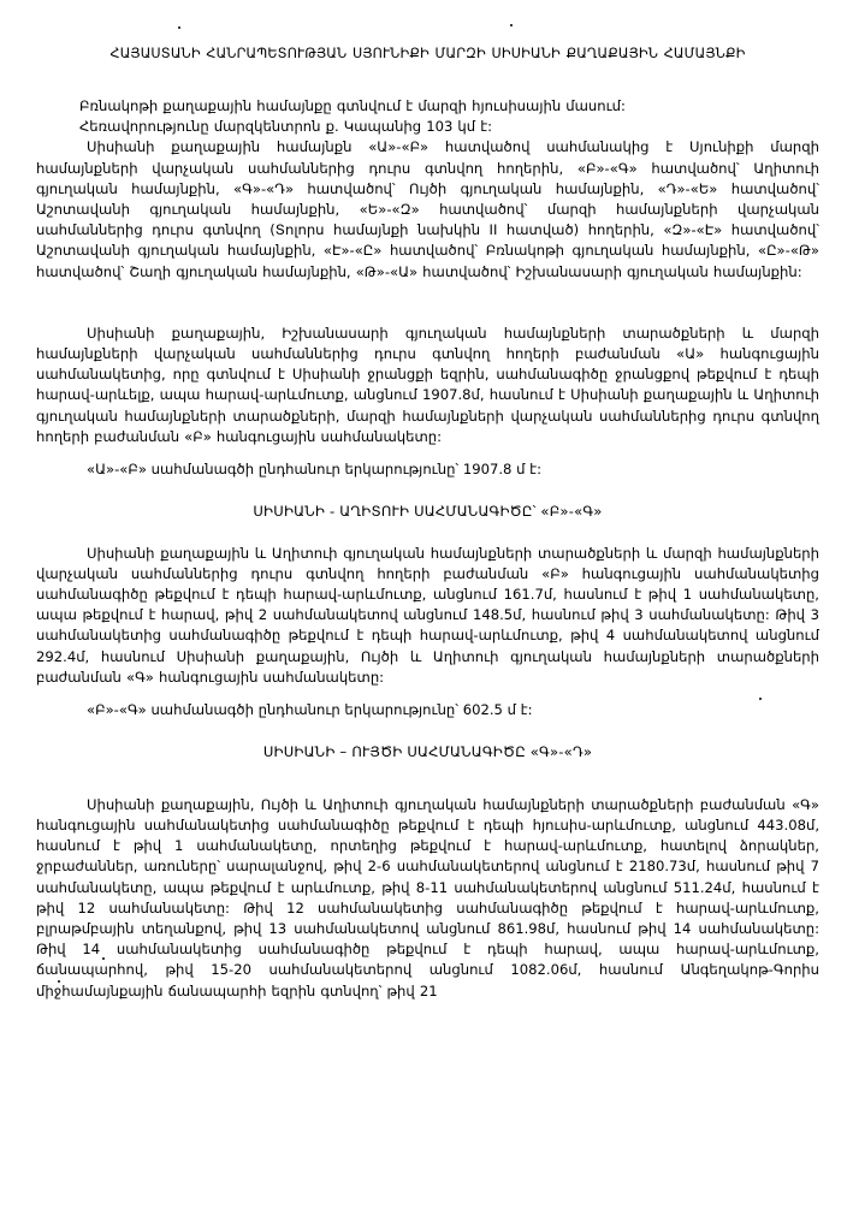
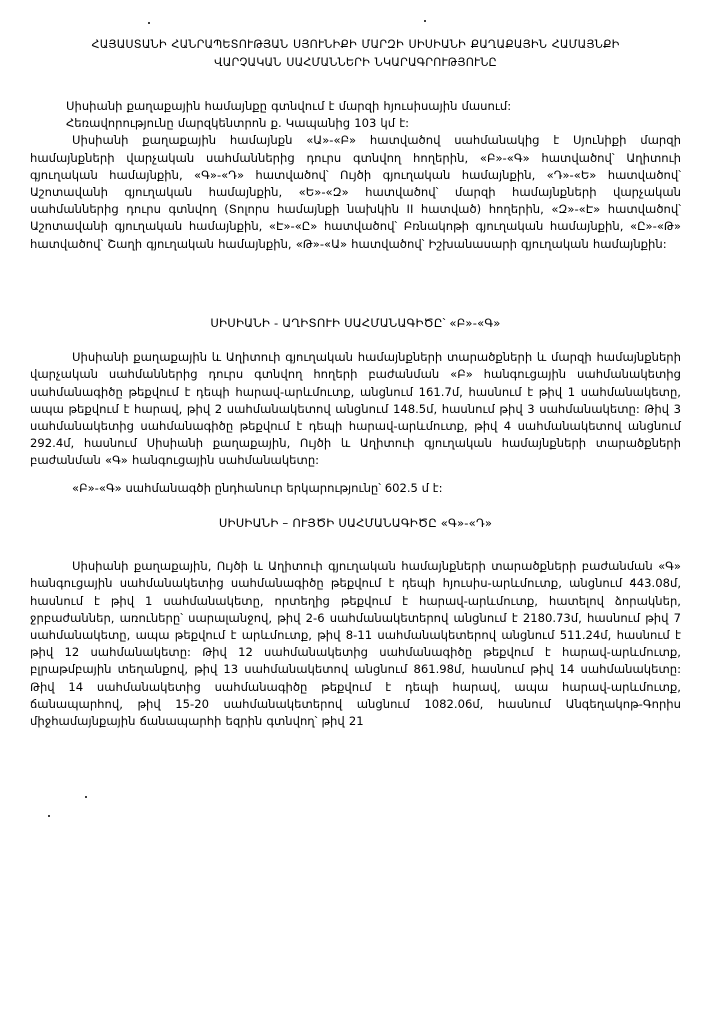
  ՀԱՅԱՍՏԱՆԻ ՀԱՆՐԱՊԵՏՈՒԹՅԱՆ ՍՅՈՒՆԻՔԻ ՄԱՐԶԻ ՍԻՍԻԱՆԻ ՔԱՂԱՔԱՅԻՆ ՀԱՄԱՅՆՔԻ
+ ՎԱՐՉԱԿԱՆ ՍԱՀՄԱՆՆԵՐԻ ՆԿԱՐԱԳՐՈՒԹՅՈՒՆԸ
- Բռնակոթի քաղաքային համայնքը գտնվում է մարզի հյուսիսային մասում:
+ Սիսիանի քաղաքային համայնքը գտնվում է մարզի հյուսիսային մասում:
  Հեռավորությունը մարզկենտրոն ք. Կապանից 103 կմ է:
  Սիսիանի քաղաքային համայնքն «Ա»-«Բ» հատվածով սահմանակից է Սյունիքի մարզի համայնքների վարչական սահմաններից դուրս գտնվող հողերին, «Բ»-«Գ» հատվածով՝ Աղիտուի գյուղական համայնքին, «Գ»-«Դ» հատվածով՝ Ույծի գյուղական համայնքին, «Դ»-«Ե» հատվածով՝ Աշոտավանի գյուղական համայնքին, «Ե»-«Զ» հատվածով՝ մարզի համայնքների վարչական սահմաններից դուրս գտնվող (Տոլորս համայնքի նախկին II հատված) հողերին, «Զ»-«Է» հատվածով՝ Աշոտավանի գյուղական համայնքին, «Է»-«Ը» հատվածով՝ Բռնակոթի գյուղական համայնքին, «Ը»-«Թ» հատվածով՝ Շաղի գյուղական համայնքին, «Թ»-«Ա» հատվածով՝ Իշխանասարի գյուղական համայնքին:
- Սիսիանի քաղաքային, Իշխանասարի գյուղական համայնքների տարածքների և մարզի համայնքների վարչական սահմաններից դուրս գտնվող հողերի բաժանման «Ա» հանգուցային սահմանակետից, որը գտնվում է Սիսիանի ջրանցքի եզրին, սահմանագիծը ջրանցքով թեքվում է դեպի հարավ-արևելք, ապա հարավ-արևմուտք, անցնում 1907.8մ, հասնում է Սիսիանի քաղաքային և Աղիտուի գյուղական համայնքների տարածքների, մարզի համայնքների վարչական սահմաններից դուրս գտնվող հողերի բաժանման «Բ» հանգուցային սահմանակետը:
- «Ա»-«Բ» սահմանագծի ընդհանուր երկարությունը՝ 1907.8 մ է:
  ՍԻՍԻԱՆԻ - ԱՂԻՏՈՒԻ ՍԱՀՄԱՆԱԳԻԾԸ՝ «Բ»-«Գ»
  Սիսիանի քաղաքային և Աղիտուի գյուղական համայնքների տարածքների և մարզի համայնքների վարչական սահմաններից դուրս գտնվող հողերի բաժանման «Բ» հանգուցային սահմանակետից սահմանագիծը թեքվում է դեպի հարավ-արևմուտք, անցնում 161.7մ, հասնում է թիվ 1 սահմանակետը, ապա թեքվում է հարավ, թիվ 2 սահմանակետով անցնում 148.5մ, հասնում թիվ 3 սահմանակետը: Թիվ 3 սահմանակետից սահմանագիծը թեքվում է դեպի հարավ-արևմուտք, թիվ 4 սահմանակետով անցնում 292.4մ, հասնում Սիսիանի քաղաքային, Ույծի և Աղիտուի գյուղական համայնքների տարածքների բաժանման «Գ» հանգուցային սահմանակետը:
  «Բ»-«Գ» սահմանագծի ընդհանուր երկարությունը՝ 602.5 մ է:
  ՍԻՍԻԱՆԻ – ՈՒՅԾԻ ՍԱՀՄԱՆԱԳԻԾԸ «Գ»-«Դ»
  Սիսիանի քաղաքային, Ույծի և Աղիտուի գյուղական համայնքների տարածքների բաժանման «Գ» հանգուցային սահմանակետից սահմանագիծը թեքվում է դեպի հյուսիս-արևմուտք, անցնում 443.08մ, հասնում է թիվ 1 սահմանակետը, որտեղից թեքվում է հարավ-արևմուտք, հատելով ձորակներ, ջրբաժաններ, առուները՝ սարալանջով, թիվ 2-6 սահմանակետերով անցնում է 2180.73մ, հասնում թիվ 7 սահմանակետը, ապա թեքվում է արևմուտք, թիվ 8-11 սահմանակետերով անցնում 511.24մ, հասնում է թիվ 12 սահմանակետը: Թիվ 12 սահմանակետից սահմանագիծը թեքվում է հարավ-արևմուտք, բլրաթմբային տեղանքով, թիվ 13 սահմանակետով անցնում 861.98մ, հասնում թիվ 14 սահմանակետը: Թիվ 14 սահմանակետից սահմանագիծը թեքվում է դեպի հարավ, ապա հարավ-արևմուտք, ճանապարհով, թիվ 15-20 սահմանակետերով անցնում 1082.06մ, հասնում Անգեղակոթ-Գորիս միջհամայնքային ճանապարհի եզրին գտնվող՝ թիվ 21
